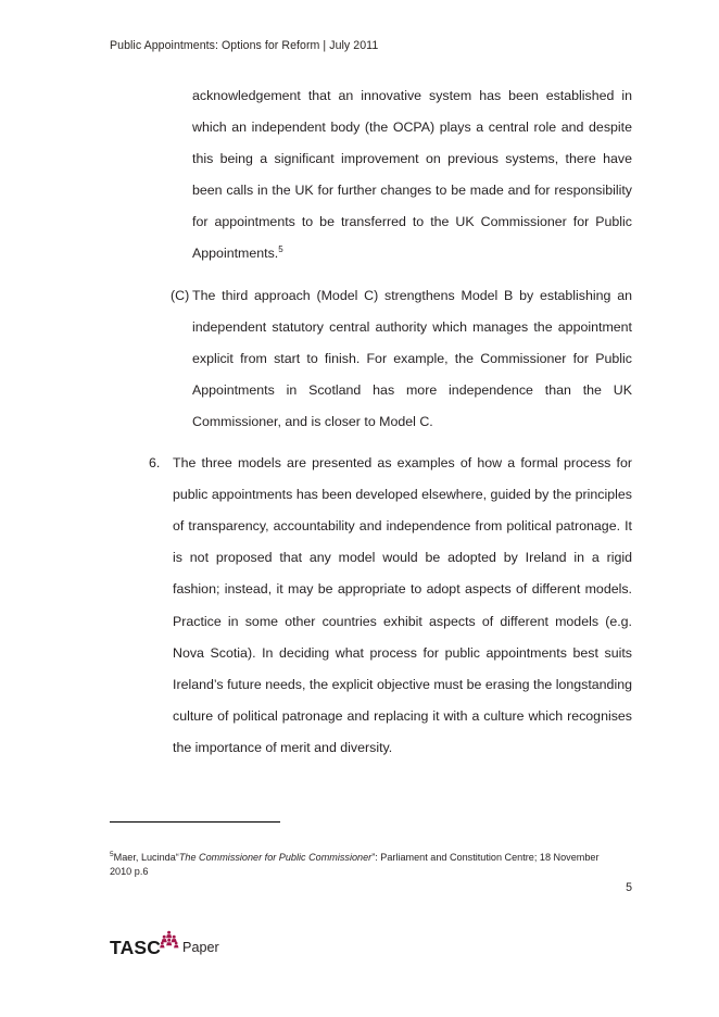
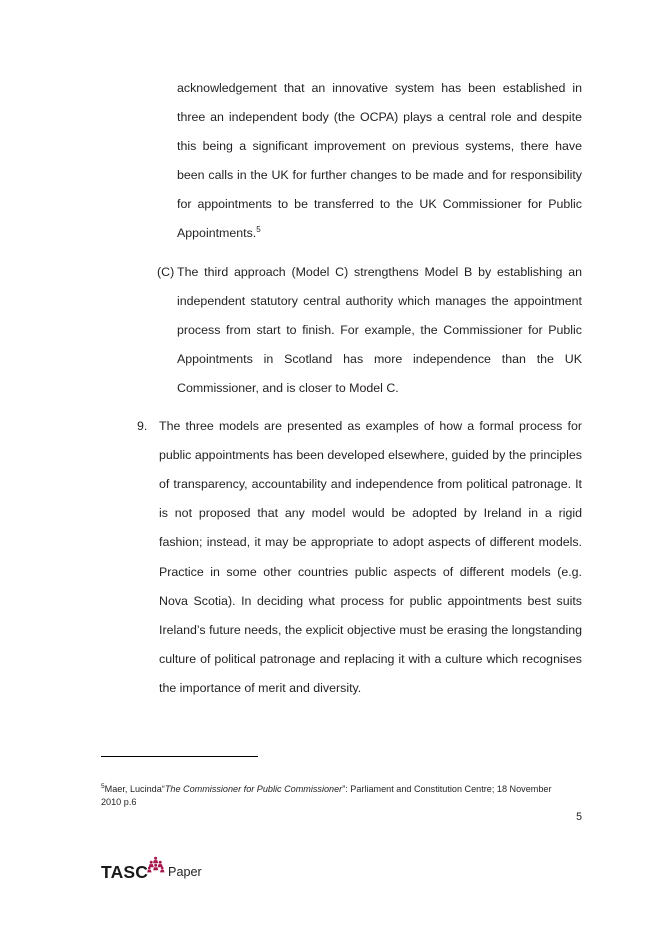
- Public Appointments: Options for Reform | July 2011
- acknowledgement that an innovative system has been established in which an independent body (the OCPA) plays a central role and despite this being a significant improvement on previous systems, there have been calls in the UK for further changes to be made and for responsibility for appointments to be transferred to the UK Commissioner for Public Appointments.5
+ acknowledgement that an innovative system has been established in three an independent body (the OCPA) plays a central role and despite this being a significant improvement on previous systems, there have been calls in the UK for further changes to be made and for responsibility for appointments to be transferred to the UK Commissioner for Public Appointments.5
  (C)
- The third approach (Model C) strengthens Model B by establishing an independent statutory central authority which manages the appointment explicit from start to finish. For example, the Commissioner for Public Appointments in Scotland has more independence than the UK Commissioner, and is closer to Model C.
+ The third approach (Model C) strengthens Model B by establishing an independent statutory central authority which manages the appointment process from start to finish. For example, the Commissioner for Public Appointments in Scotland has more independence than the UK Commissioner, and is closer to Model C.
- 6.
+ 9.
- The three models are presented as examples of how a formal process for public appointments has been developed elsewhere, guided by the principles of transparency, accountability and independence from political patronage. It is not proposed that any model would be adopted by Ireland in a rigid fashion; instead, it may be appropriate to adopt aspects of different models. Practice in some other countries exhibit aspects of different models (e.g. Nova Scotia). In deciding what process for public appointments best suits Ireland’s future needs, the explicit objective must be erasing the longstanding culture of political patronage and replacing it with a culture which recognises the importance of merit and diversity.
+ The three models are presented as examples of how a formal process for public appointments has been developed elsewhere, guided by the principles of transparency, accountability and independence from political patronage. It is not proposed that any model would be adopted by Ireland in a rigid fashion; instead, it may be appropriate to adopt aspects of different models. Practice in some other countries public aspects of different models (e.g. Nova Scotia). In deciding what process for public appointments best suits Ireland’s future needs, the explicit objective must be erasing the longstanding culture of political patronage and replacing it with a culture which recognises the importance of merit and diversity.
  Maer, Lucinda“The Commissioner for Public Commissioner”: Parliament and Constitution Centre; 18 November 2010 p.6
  5
  TASC
  Paper
